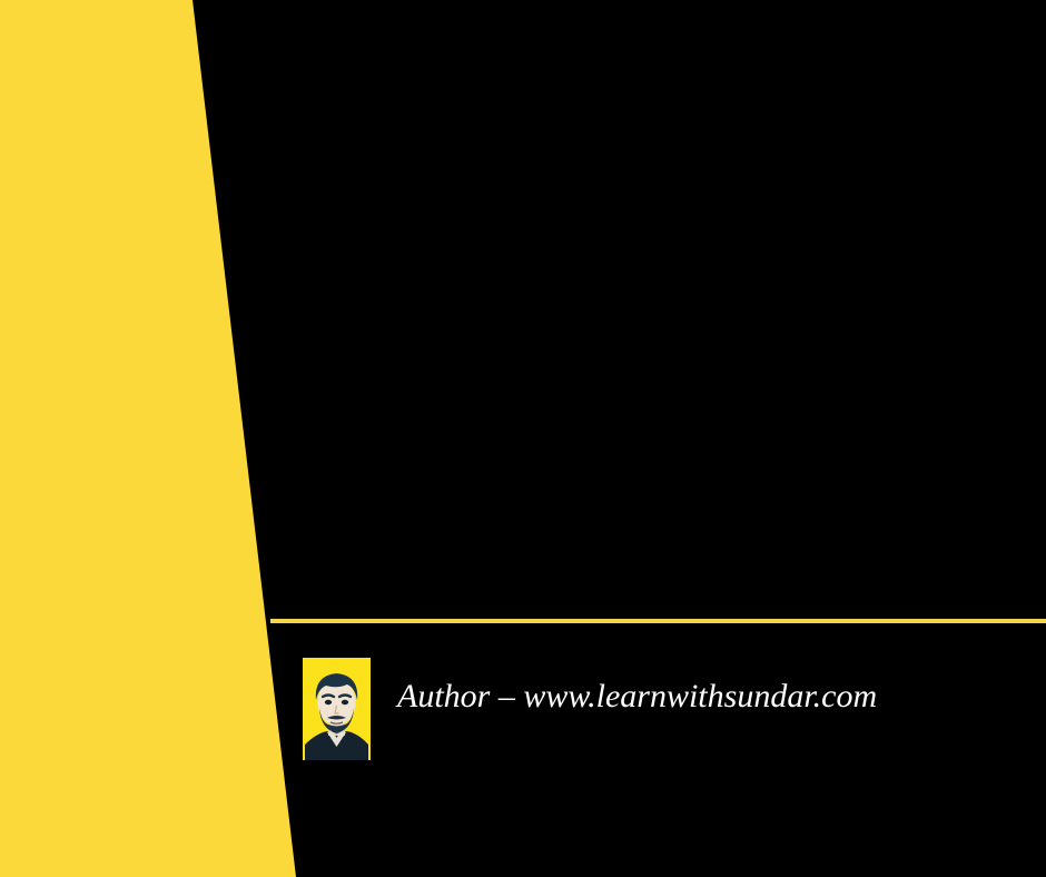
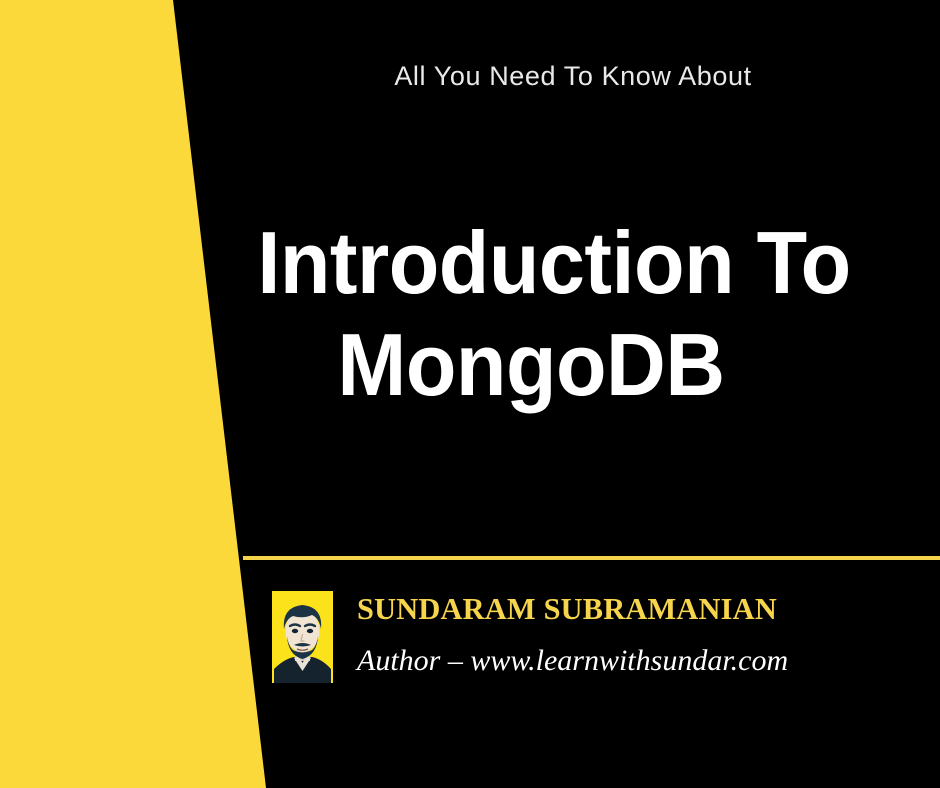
+ All You Need To Know About
+ Introduction To
+ MongoDB
+ SUNDARAM SUBRAMANIAN
  Author – www.learnwithsundar.com
